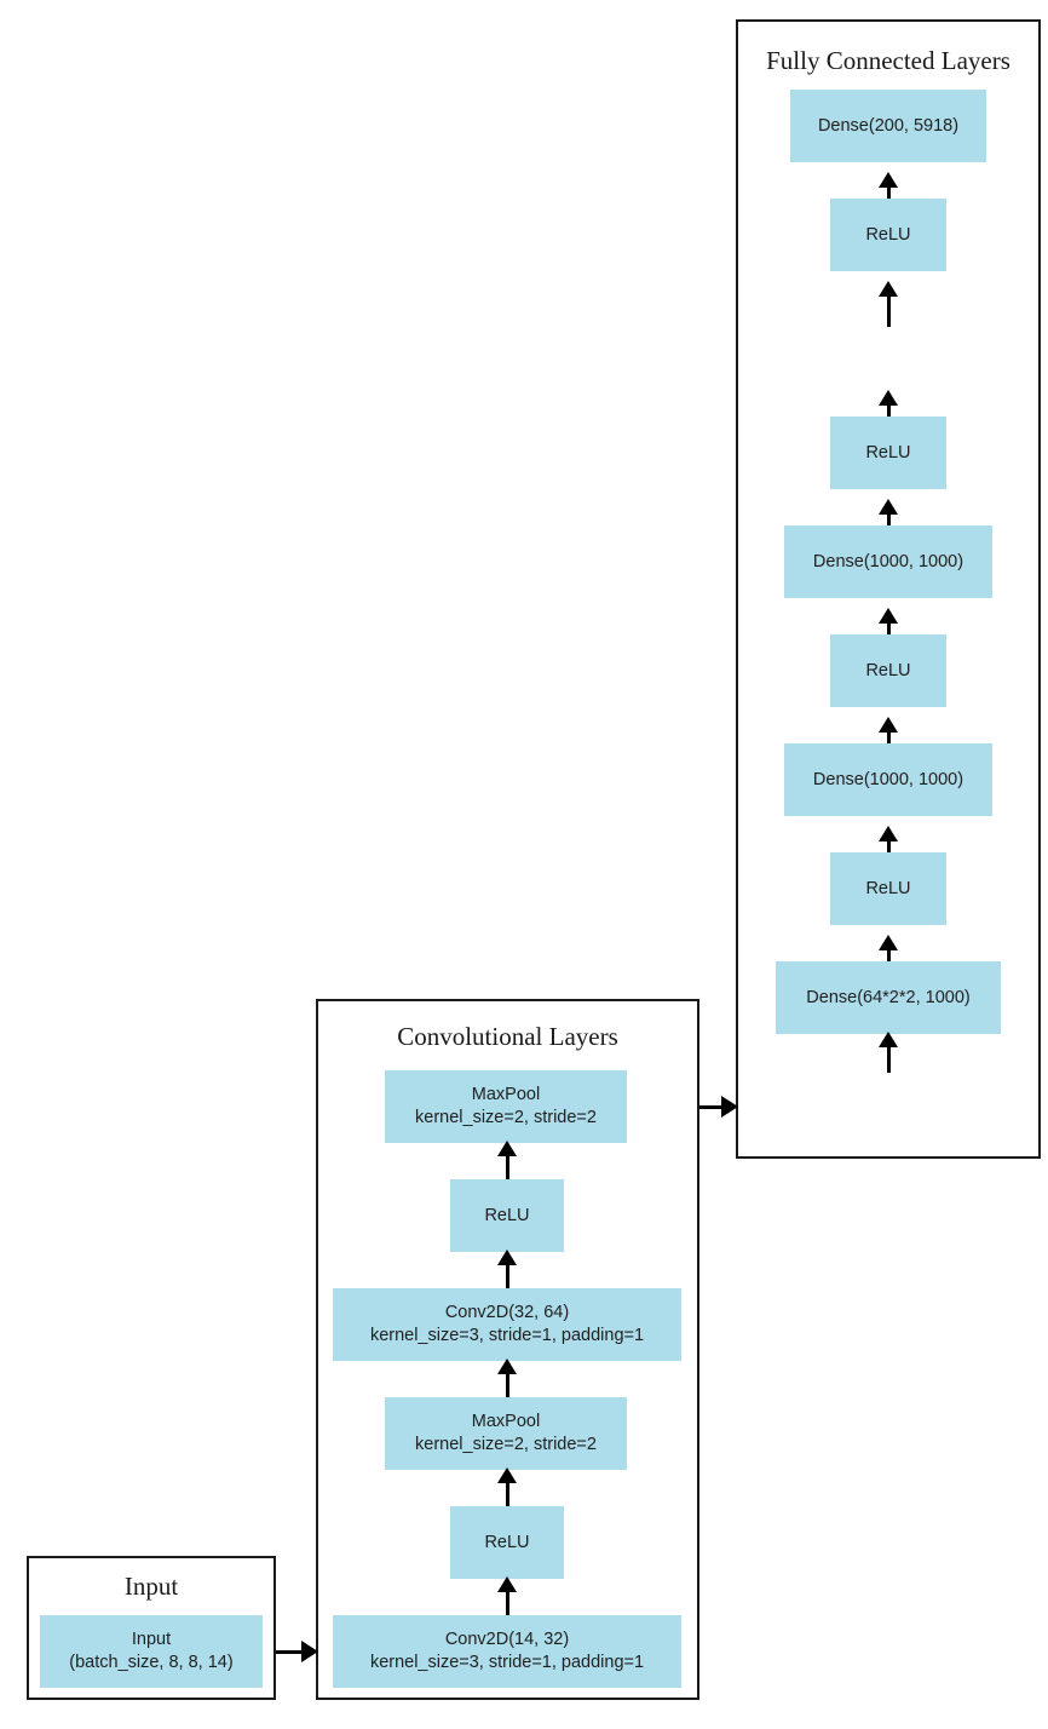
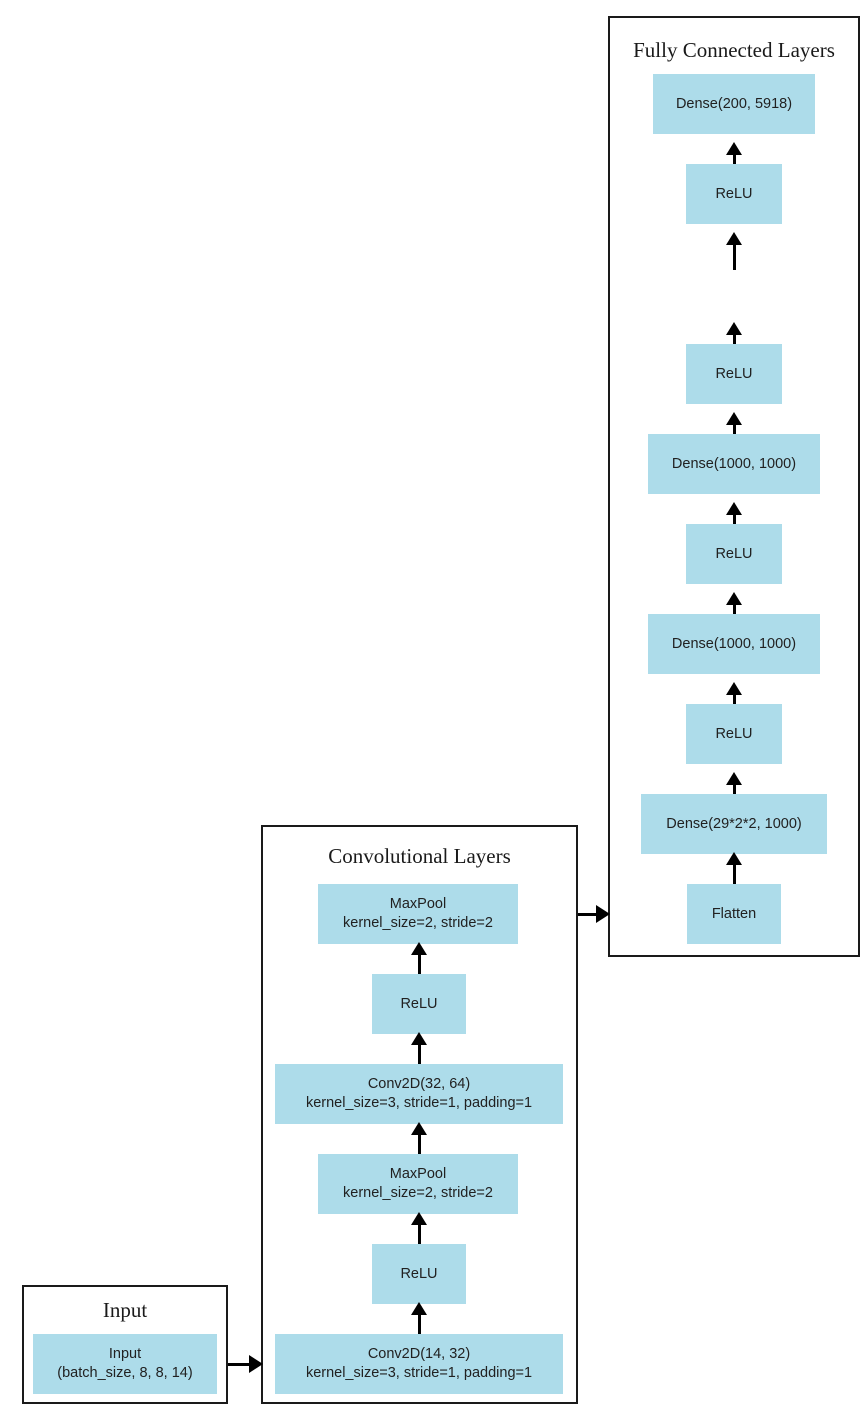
  Fully Connected Layers
  Dense(200, 5918)
  ReLU
  ReLU
  Dense(1000, 1000)
  ReLU
  Dense(1000, 1000)
  ReLU
- Dense(64*2*2, 1000)
+ Dense(29*2*2, 1000)
+ Flatten
  Convolutional Layers
  MaxPool
  kernel_size=2, stride=2
  ReLU
  Conv2D(32, 64)
  kernel_size=3, stride=1, padding=1
  MaxPool
  kernel_size=2, stride=2
  ReLU
  Conv2D(14, 32)
  kernel_size=3, stride=1, padding=1
  Input
  Input
  (batch_size, 8, 8, 14)
